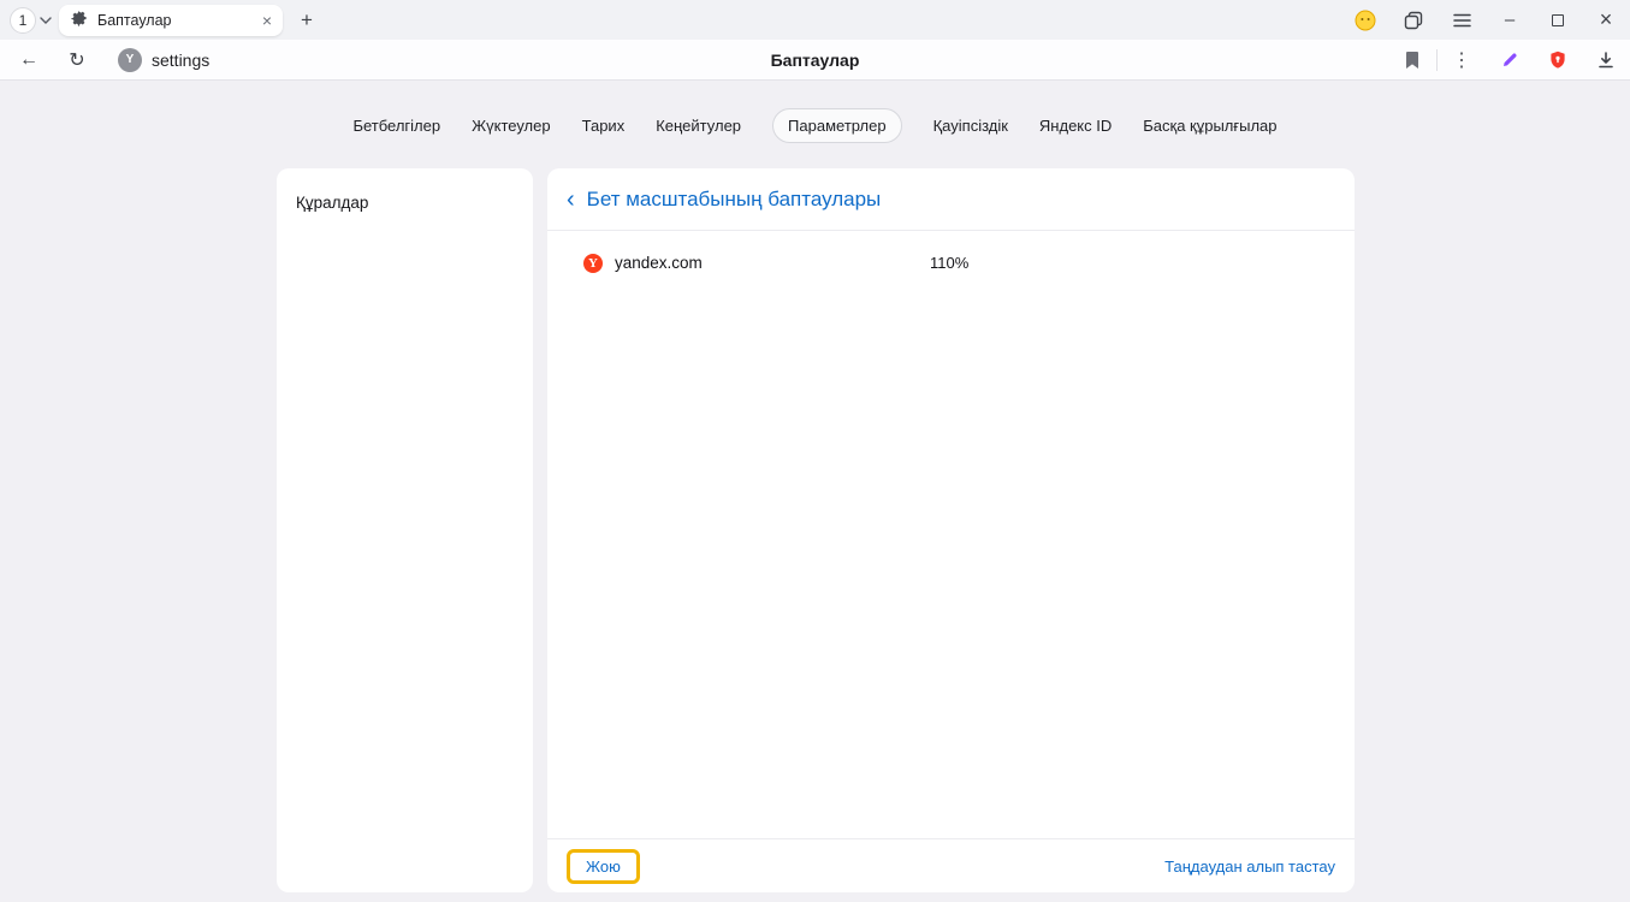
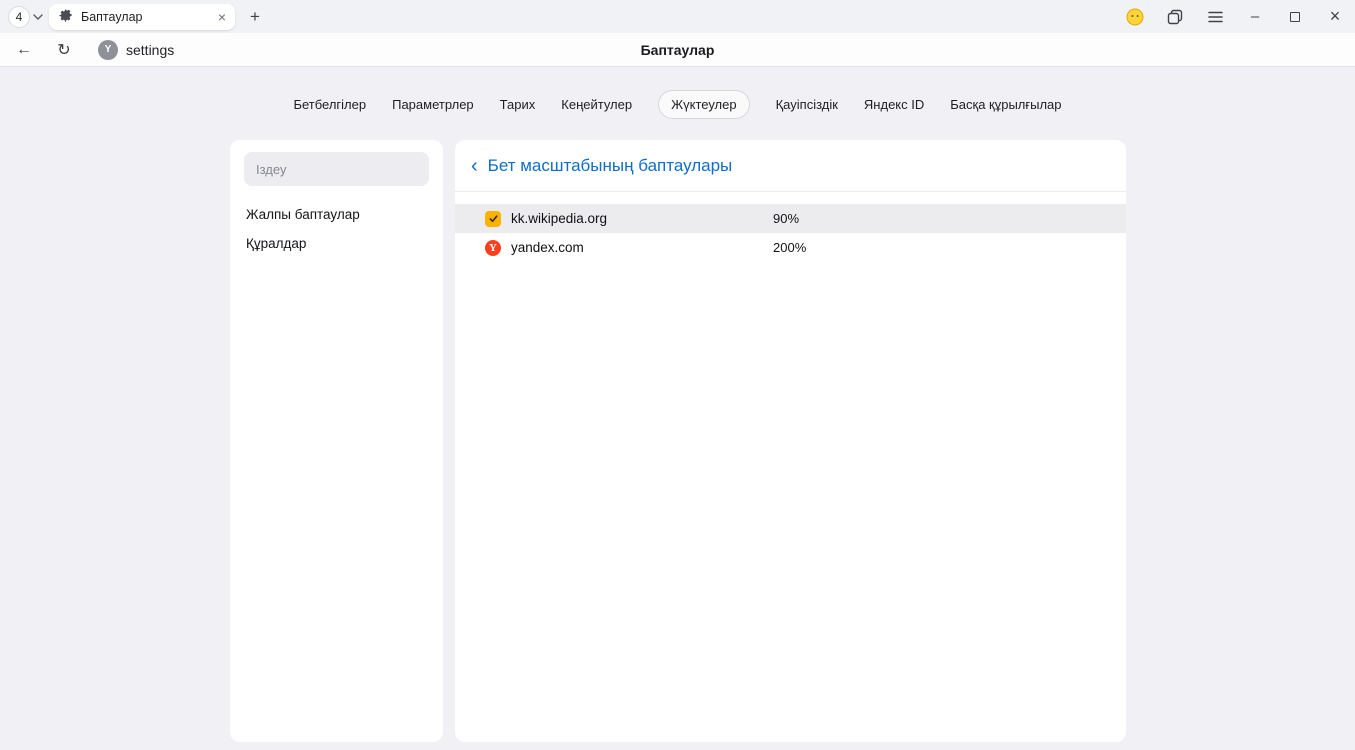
- 1
+ 4
  Баптаулар
  ×
  +
  –
  ×
  ←
  ↻
  Y
  settings
  Баптаулар
- ⋮
  Бетбелгілер
- Жүктеулер
+ Параметрлер
  Тарих
  Кеңейтулер
- Параметрлер
+ Жүктеулер
  Қауіпсіздік
  Яндекс ID
  Басқа құрылғылар
+ Іздеу
+ Жалпы баптаулар
  Құралдар
  ‹
  Бет масштабының баптаулары
+ kk.wikipedia.org
+ 90%
  Y
  yandex.com
- 110%
+ 200%
- Жою
- Таңдаудан алып тастау
